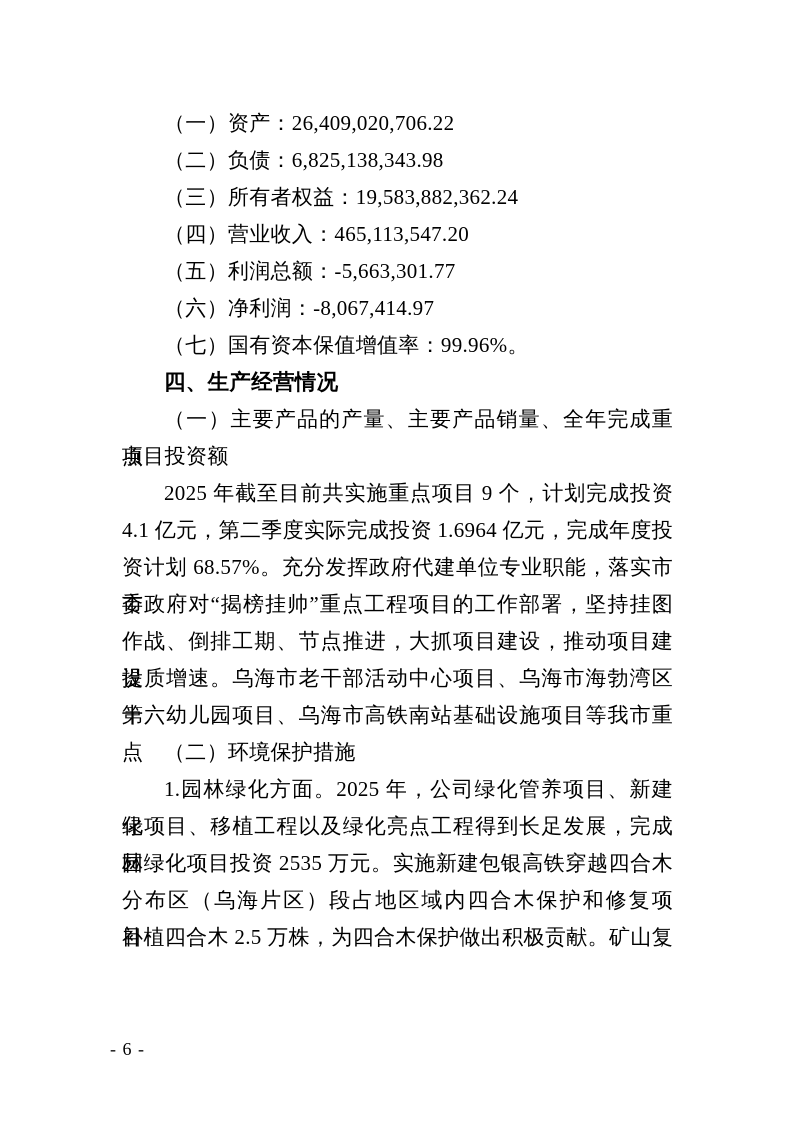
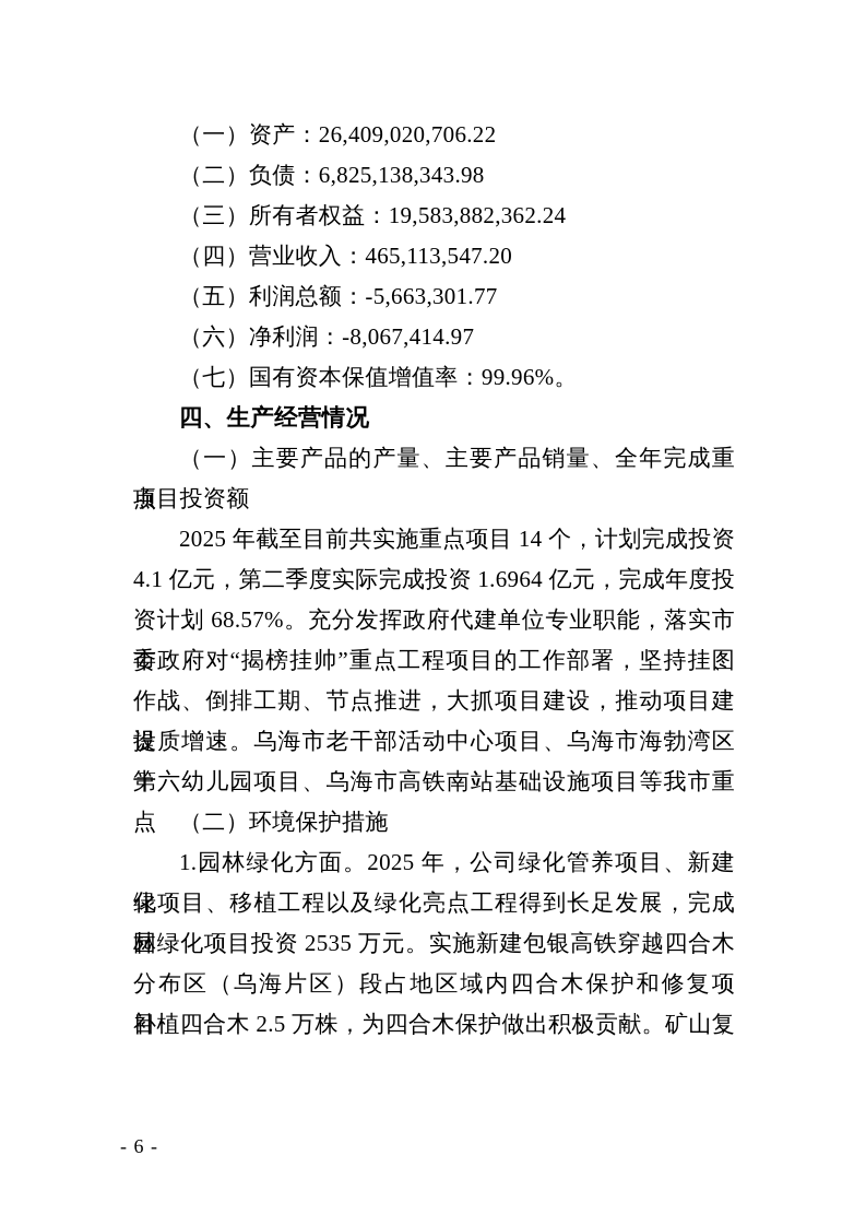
  （一）资产：26,409,020,706.22
  （二）负债：6,825,138,343.98
  （三）所有者权益：19,583,882,362.24
  （四）营业收入：465,113,547.20
  （五）利润总额：-5,663,301.77
  （六）净利润：-8,067,414.97
  （七）国有资本保值增值率：99.96%。
  四、生产经营情况
  （一）主要产品的产量、主要产品销量、全年完成重点
  项目投资额
- 2025 年截至目前共实施重点项目 9 个，计划完成投资
+ 2025 年截至目前共实施重点项目 14 个，计划完成投资
  4.1 亿元，第二季度实际完成投资 1.6964 亿元，完成年度投
  资计划 68.57%。充分发挥政府代建单位专业职能，落实市委、
  市政府对“揭榜挂帅”重点工程项目的工作部署，坚持挂图
  作战、倒排工期、节点推进，大抓项目建设，推动项目建设
  提质增速。乌海市老干部活动中心项目、乌海市海勃湾区第
  十六幼儿园项目、乌海市高铁南站基础设施项目等我市重点
  （二）环境保护措施
  1.园林绿化方面。2025 年，公司绿化管养项目、新建绿
  化项目、移植工程以及绿化亮点工程得到长足发展，完成园
  林绿化项目投资 2535 万元。实施新建包银高铁穿越四合木
  分布区（乌海片区）段占地区域内四合木保护和修复项目，
  补植四合木 2.5 万株，为四合木保护做出积极贡献。矿山复
  - 6 -
